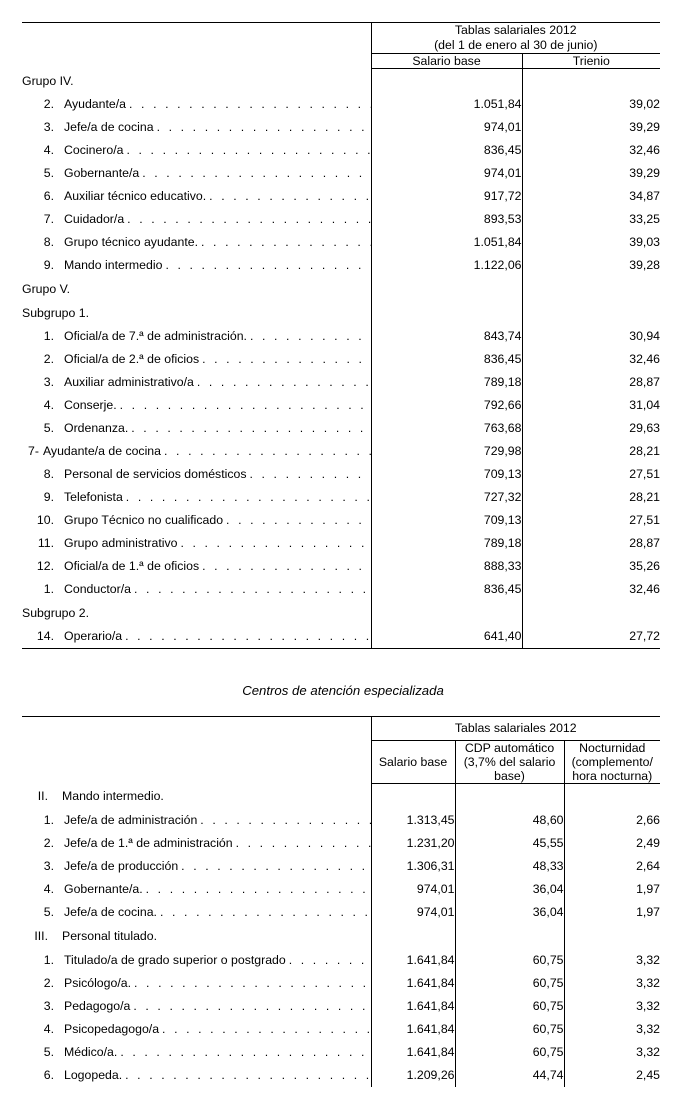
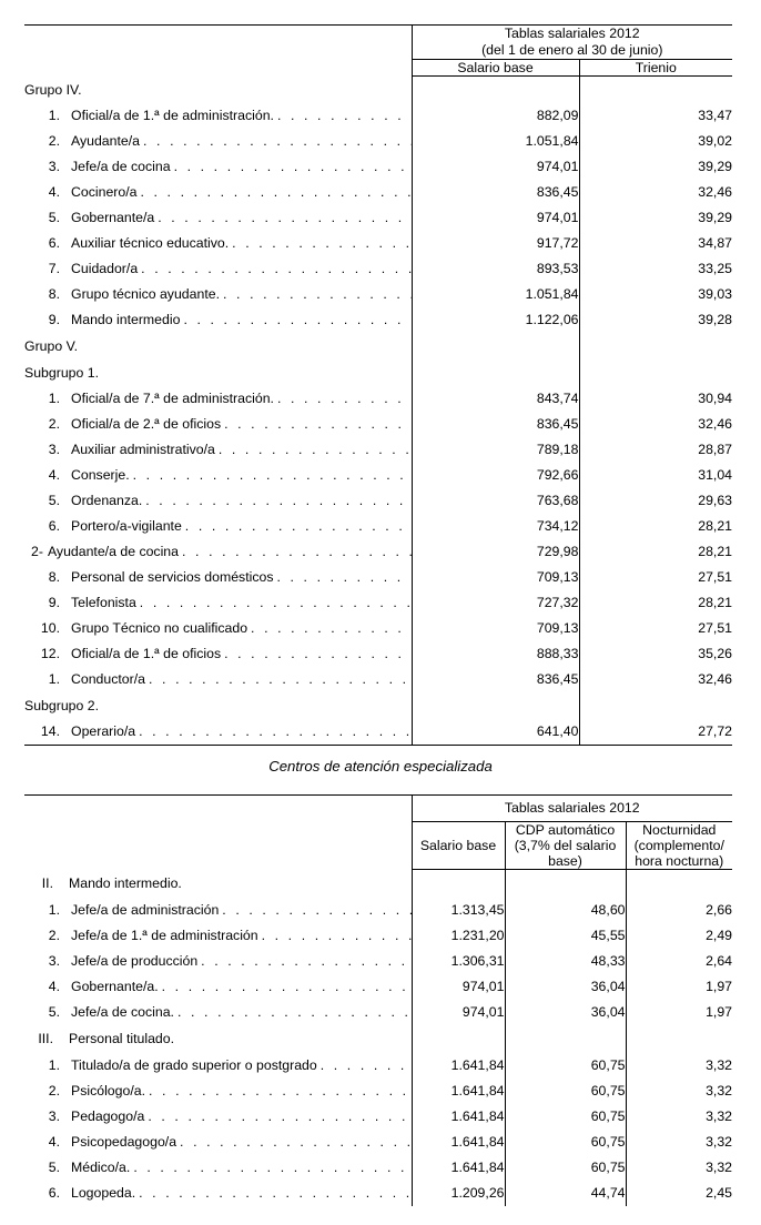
  	Tablas salariales 2012 (del 1 de enero al 30 de junio)
  	Salario base	Trienio
  Grupo IV.
+ 1. Oficial/a de 1.ª de administración.	882,09	33,47
  2. Ayudante/a	1.051,84	39,02
  3. Jefe/a de cocina	974,01	39,29
  4. Cocinero/a	836,45	32,46
  5. Gobernante/a	974,01	39,29
  6. Auxiliar técnico educativo.	917,72	34,87
  7. Cuidador/a	893,53	33,25
  8. Grupo técnico ayudante.	1.051,84	39,03
  9. Mando intermedio	1.122,06	39,28
  Grupo V.
  Subgrupo 1.
  1. Oficial/a de 7.ª de administración.	843,74	30,94
  2. Oficial/a de 2.ª de oficios	836,45	32,46
  3. Auxiliar administrativo/a	789,18	28,87
  4. Conserje.	792,66	31,04
  5. Ordenanza.	763,68	29,63
+ 6. Portero/a-vigilante	734,12	28,21
- 7- Ayudante/a de cocina	729,98	28,21
+ 2- Ayudante/a de cocina	729,98	28,21
  8. Personal de servicios domésticos	709,13	27,51
  9. Telefonista	727,32	28,21
  10. Grupo Técnico no cualificado	709,13	27,51
- 11. Grupo administrativo	789,18	28,87
  12. Oficial/a de 1.ª de oficios	888,33	35,26
  1. Conductor/a	836,45	32,46
  Subgrupo 2.
  14. Operario/a	641,40	27,72
  Centros de atención especializada
  	Tablas salariales 2012
  	Salario base	CDP automático (3,7% del salario base)	Nocturnidad (complemento/ hora nocturna)
  II. Mando intermedio.
  1. Jefe/a de administración	1.313,45	48,60	2,66
  2. Jefe/a de 1.ª de administración	1.231,20	45,55	2,49
  3. Jefe/a de producción	1.306,31	48,33	2,64
  4. Gobernante/a.	974,01	36,04	1,97
  5. Jefe/a de cocina.	974,01	36,04	1,97
  III. Personal titulado.
  1. Titulado/a de grado superior o postgrado	1.641,84	60,75	3,32
  2. Psicólogo/a.	1.641,84	60,75	3,32
  3. Pedagogo/a	1.641,84	60,75	3,32
  4. Psicopedagogo/a	1.641,84	60,75	3,32
  5. Médico/a.	1.641,84	60,75	3,32
  6. Logopeda.	1.209,26	44,74	2,45
